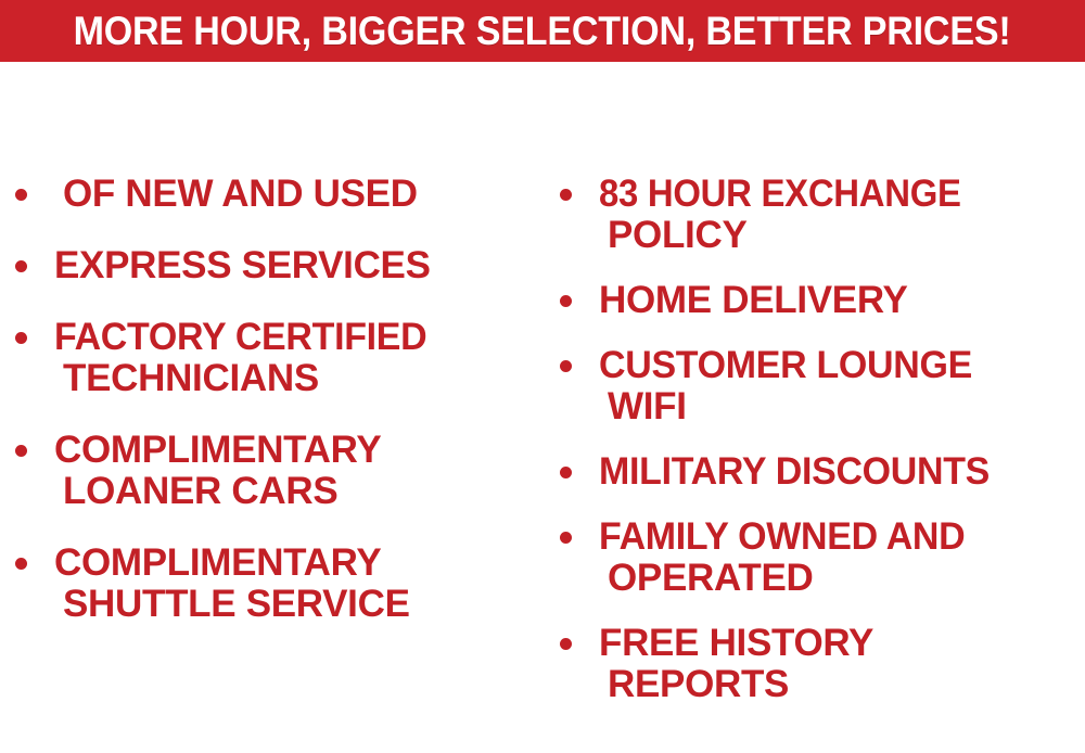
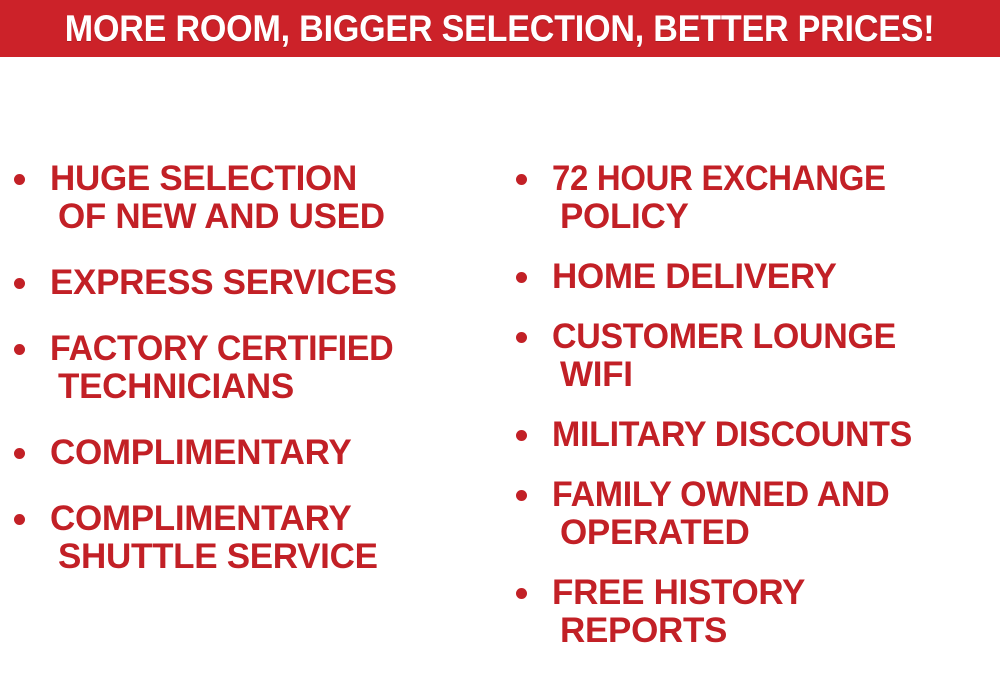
- MORE HOUR, BIGGER SELECTION, BETTER PRICES!
+ MORE ROOM, BIGGER SELECTION, BETTER PRICES!
+ HUGE SELECTION
  OF NEW AND USED
  EXPRESS SERVICES
  FACTORY CERTIFIED
  TECHNICIANS
  COMPLIMENTARY
- LOANER CARS
  COMPLIMENTARY
  SHUTTLE SERVICE
- 83 HOUR EXCHANGE
+ 72 HOUR EXCHANGE
  POLICY
  HOME DELIVERY
  CUSTOMER LOUNGE
  WIFI
  MILITARY DISCOUNTS
  FAMILY OWNED AND
  OPERATED
  FREE HISTORY
  REPORTS
